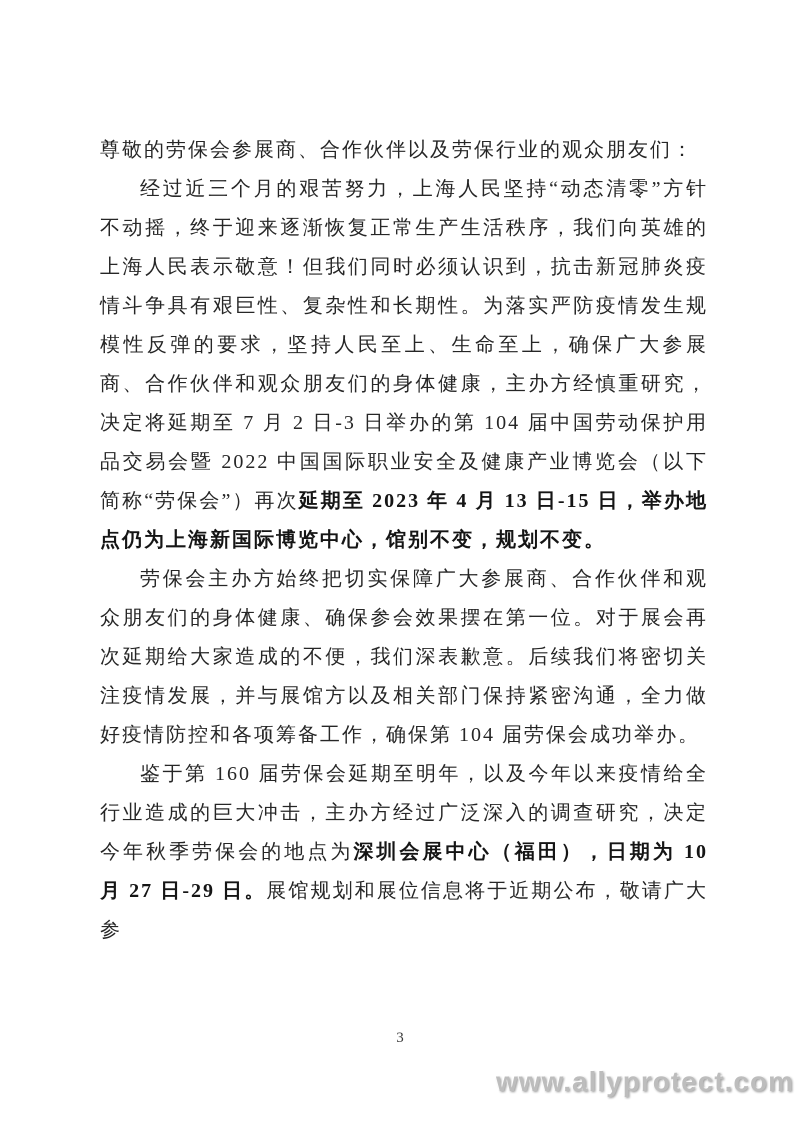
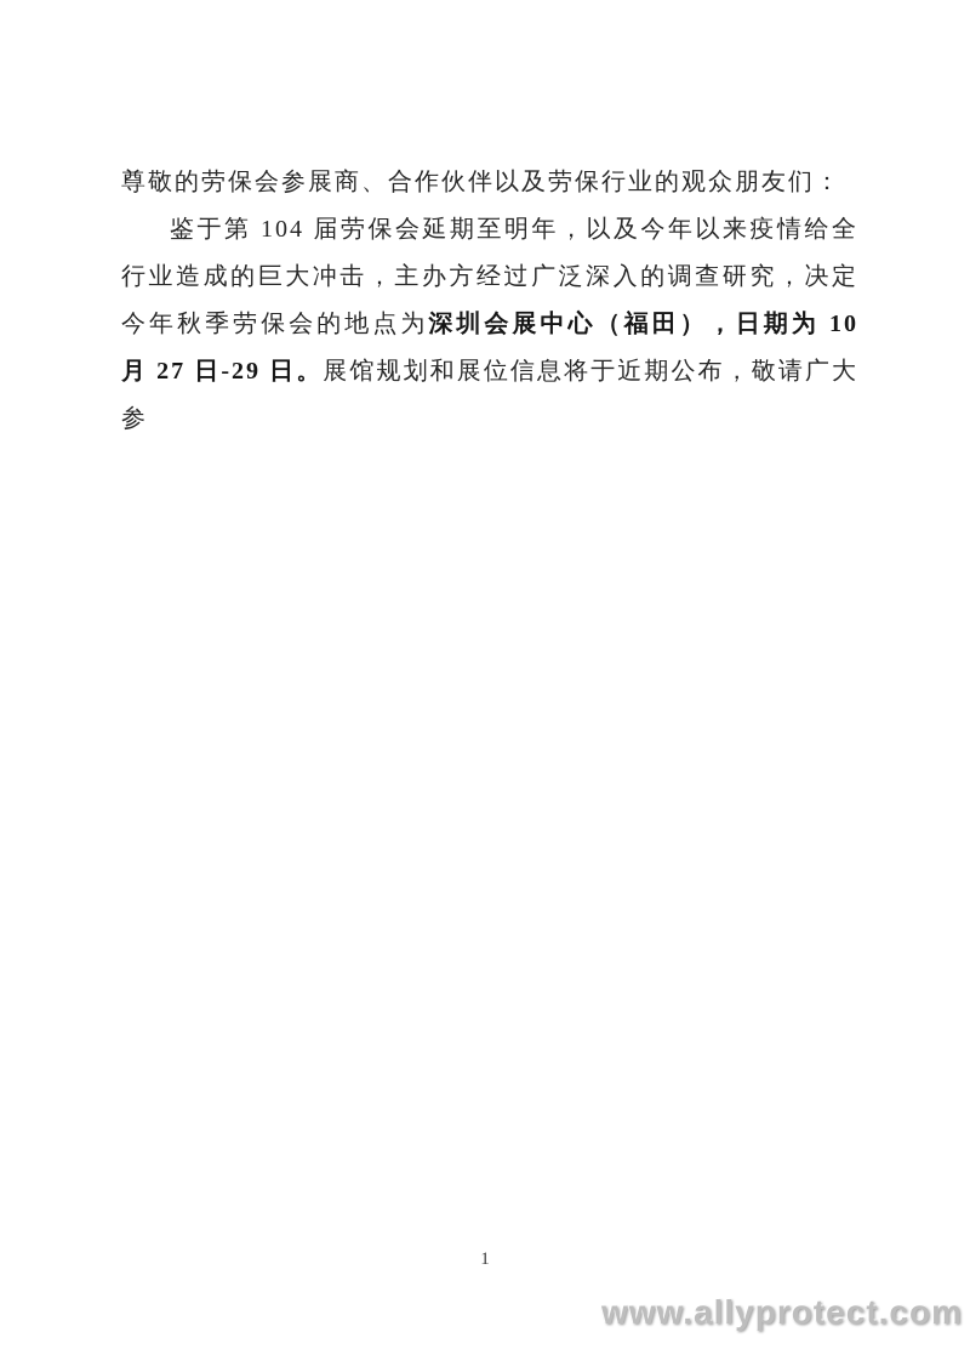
  尊敬的劳保会参展商、合作伙伴以及劳保行业的观众朋友们：
- 经过近三个月的艰苦努力，上海人民坚持“动态清零”方针不动摇，终于迎来逐渐恢复正常生产生活秩序，我们向英雄的上海人民表示敬意！但我们同时必须认识到，抗击新冠肺炎疫情斗争具有艰巨性、复杂性和长期性。为落实严防疫情发生规模性反弹的要求，坚持人民至上、生命至上，确保广大参展商、合作伙伴和观众朋友们的身体健康，主办方经慎重研究，决定将延期至 7 月 2 日-3 日举办的第 104 届中国劳动保护用品交易会暨 2022 中国国际职业安全及健康产业博览会（以下简称“劳保会”）再次延期至 2023 年 4 月 13 日-15 日，举办地点仍为上海新国际博览中心，馆别不变，规划不变。
- 劳保会主办方始终把切实保障广大参展商、合作伙伴和观众朋友们的身体健康、确保参会效果摆在第一位。对于展会再次延期给大家造成的不便，我们深表歉意。后续我们将密切关注疫情发展，并与展馆方以及相关部门保持紧密沟通，全力做好疫情防控和各项筹备工作，确保第 104 届劳保会成功举办。
- 鉴于第 160 届劳保会延期至明年，以及今年以来疫情给全行业造成的巨大冲击，主办方经过广泛深入的调查研究，决定今年秋季劳保会的地点为深圳会展中心（福田），日期为 10 月 27 日-29 日。展馆规划和展位信息将于近期公布，敬请广大参
+ 鉴于第 104 届劳保会延期至明年，以及今年以来疫情给全行业造成的巨大冲击，主办方经过广泛深入的调查研究，决定今年秋季劳保会的地点为深圳会展中心（福田），日期为 10 月 27 日-29 日。展馆规划和展位信息将于近期公布，敬请广大参
- 3
+ 1
  www.allyprotect.com
